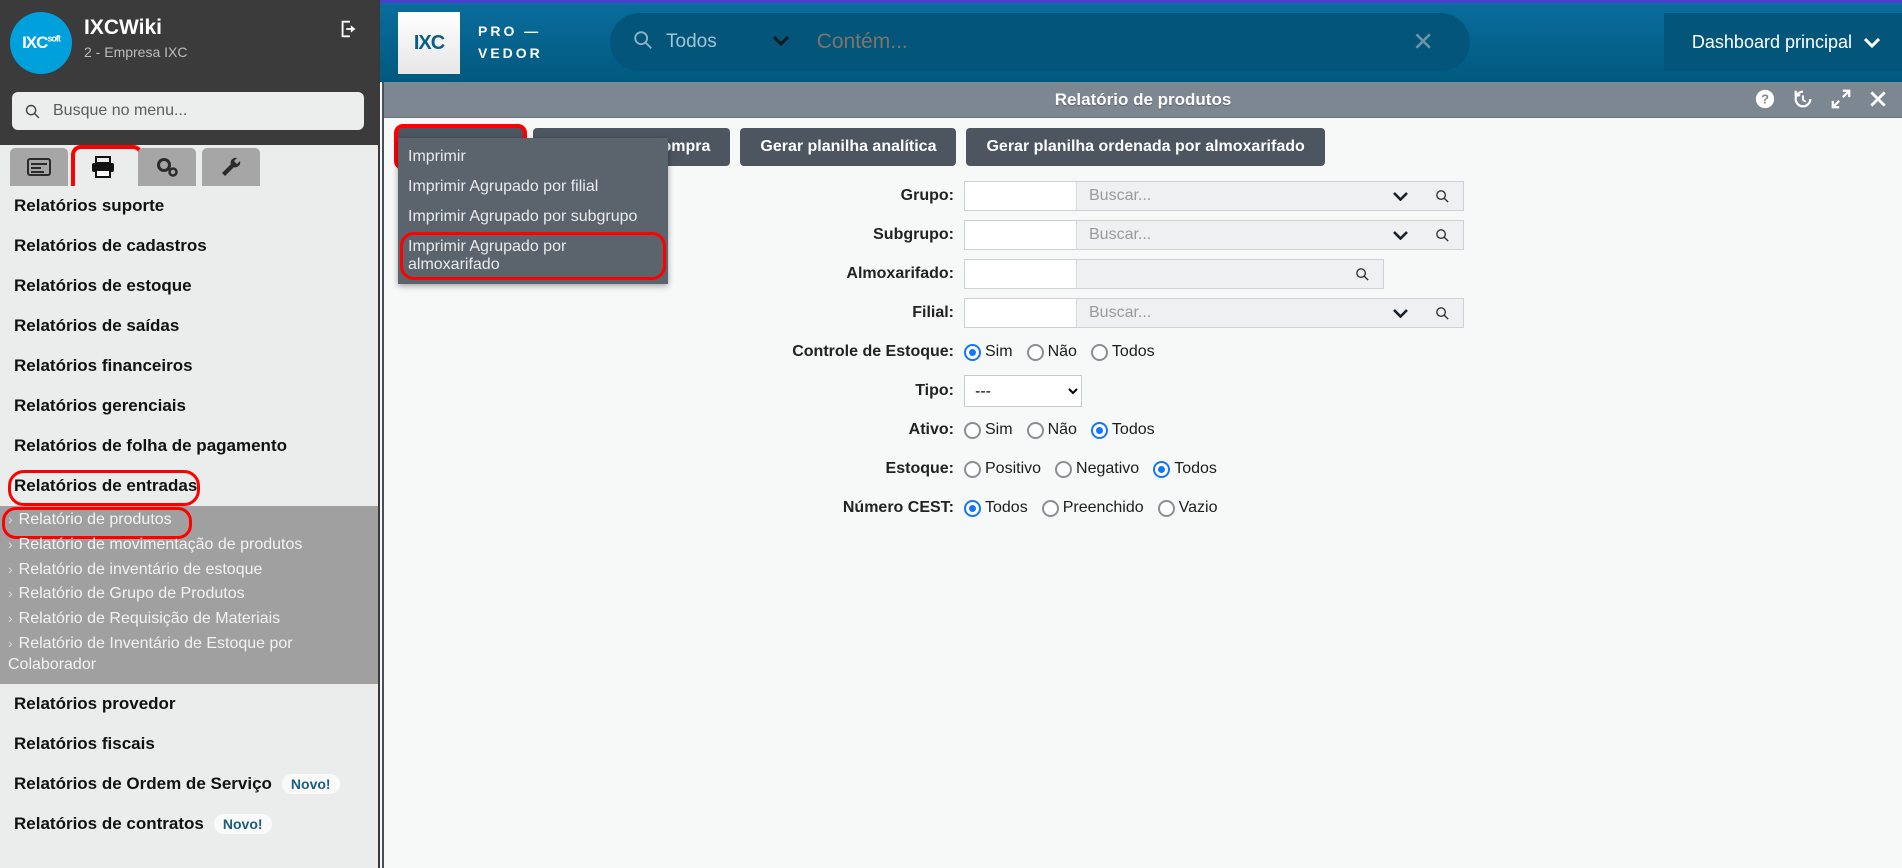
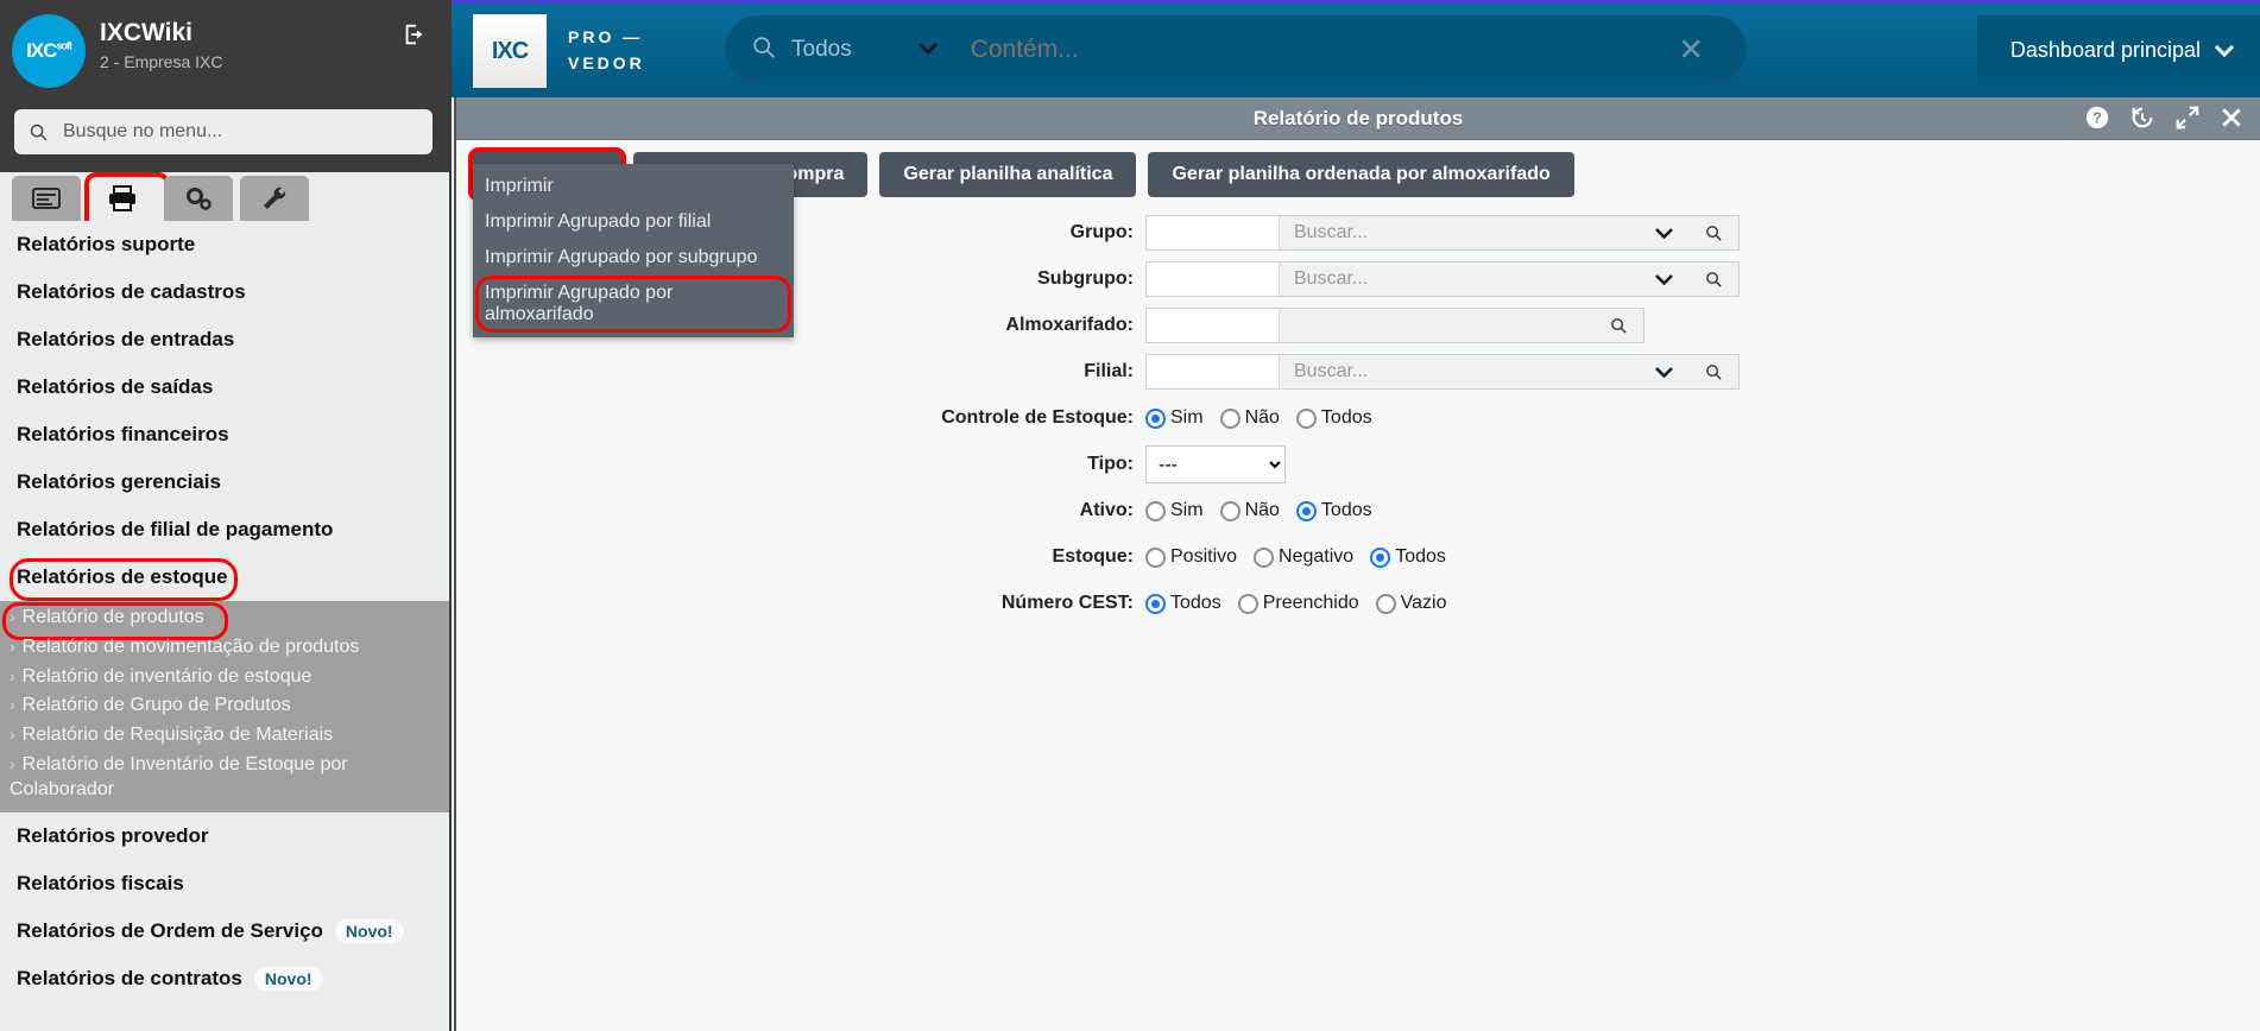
  IXCsoft
  IXCWiki
  2 - Empresa IXC
  Busque no menu...
  Relatórios suporte
  Relatórios de cadastros
- Relatórios de estoque
+ Relatórios de entradas
  Relatórios de saídas
  Relatórios financeiros
  Relatórios gerenciais
- Relatórios de folha de pagamento
+ Relatórios de filial de pagamento
- Relatórios de entradas
+ Relatórios de estoque
  › Relatório de produtos
  › Relatório de movimentação de produtos
  › Relatório de inventário de estoque
  › Relatório de Grupo de Produtos
  › Relatório de Requisição de Materiais
  › Relatório de Inventário de Estoque por Colaborador
  Relatórios provedor
  Relatórios fiscais
  Relatórios de Ordem de Serviço
  Novo!
  Relatórios de contratos
  Novo!
  IXC
  PRO —
  VEDOR
  Todos
  Contém...
  ✕
  Dashboard principal
  Relatório de produtos
  ?
  Gerar planilha analítica
  Gerar planilha ordenada por almoxarifado
  Imprimir
  Imprimir Agrupado por filial
  Imprimir Agrupado por subgrupo
  Imprimir Agrupado por almoxarifado
  Grupo:
  Buscar...
  Subgrupo:
  Buscar...
  Almoxarifado:
  Filial:
  Buscar...
  Controle de Estoque:
  Sim
  Não
  Todos
  Tipo:
  ---
  Ativo:
  Sim
  Não
  Todos
  Estoque:
  Positivo
  Negativo
  Todos
  Número CEST:
  Todos
  Preenchido
  Vazio
